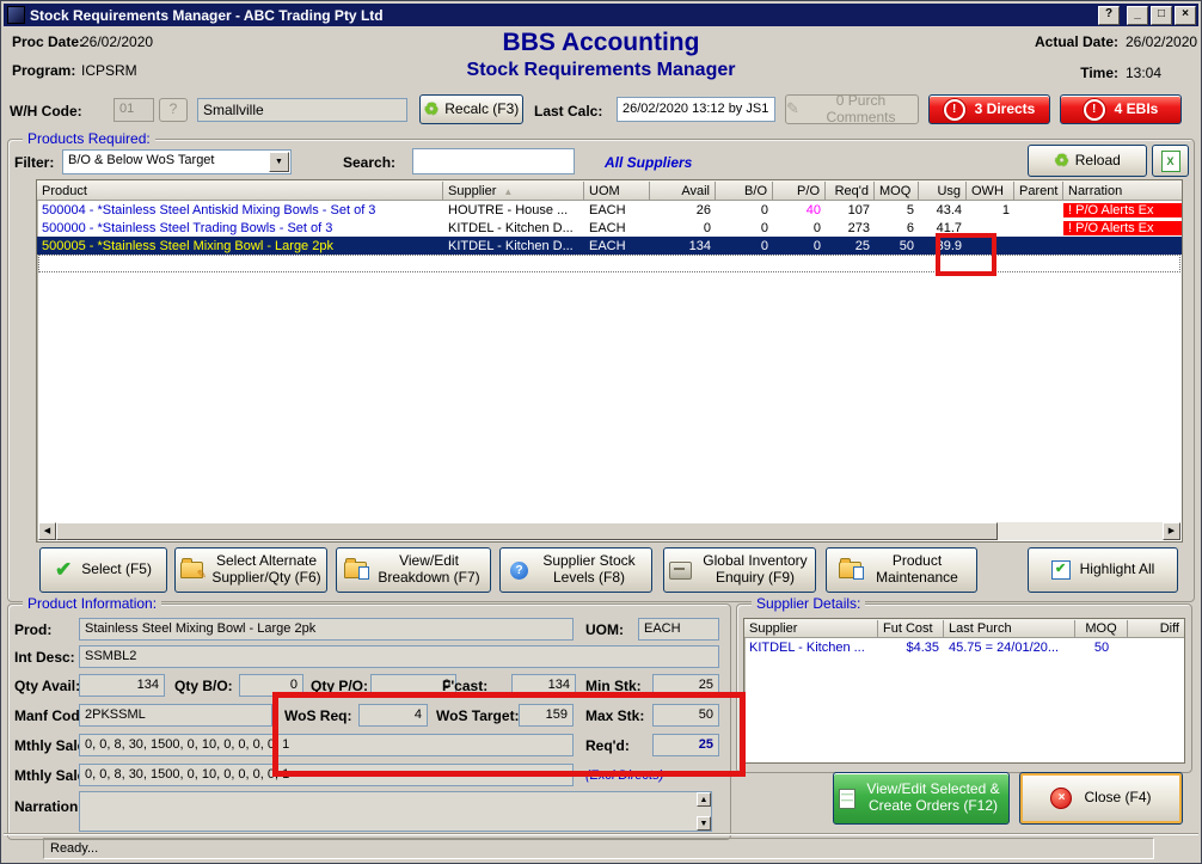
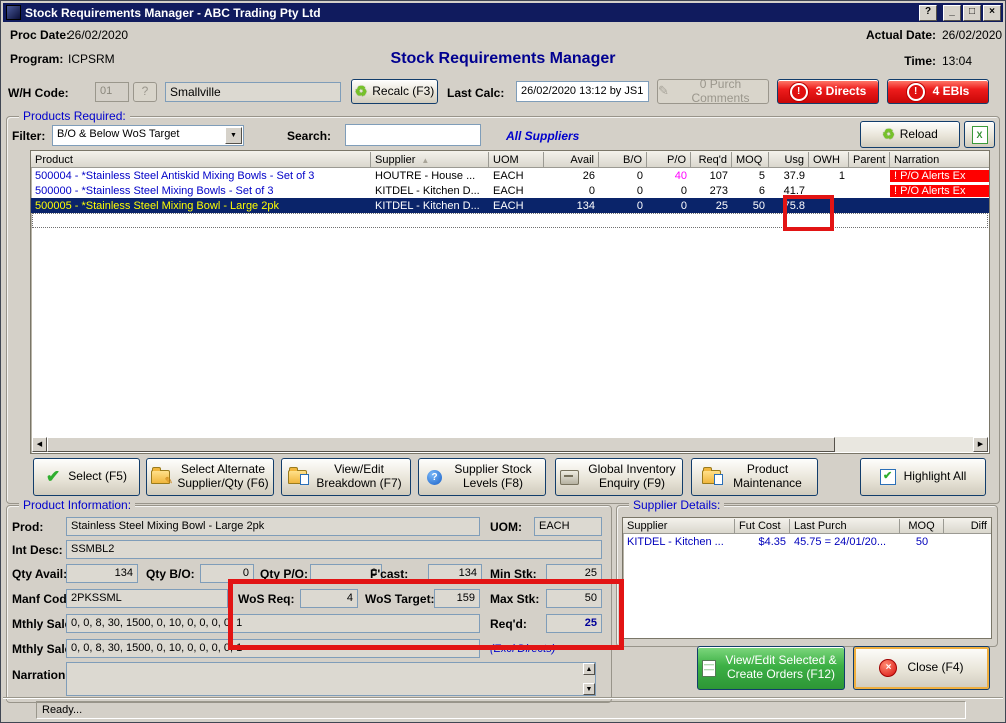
  Stock Requirements Manager - ABC Trading Pty Ltd
  ?
  _
  □
  ×
  Proc Date:
  26/02/2020
  Program:
  ICPSRM
- BBS Accounting
  Stock Requirements Manager
  Actual Date:
  26/02/2020
  Time:
  13:04
  W/H Code:
  01
  ?
  Smallville
  ♻
  Recalc (F3)
  Last Calc:
  26/02/2020 13:12 by JS1
  ✎
  0 Purch Comments
  !
  3 Directs
  !
  4 EBIs
  Products Required:
  Filter:
  B/O & Below WoS Target
  Search:
  All Suppliers
  ♻
  Reload
  X
  Product
  Supplier ▲
  UOM
  Avail
  B/O
  P/O
  Req'd
  MOQ
  Usg
  OWH
  Parent
  Narration
  500004 - *Stainless Steel Antiskid Mixing Bowls - Set of 3
  HOUTRE - House ...
  EACH
  26
  0
  40
  107
  5
- 43.4
+ 37.9
  1
  ! P/O Alerts Ex
- 500000 - *Stainless Steel Trading Bowls - Set of 3
+ 500000 - *Stainless Steel Mixing Bowls - Set of 3
  KITDEL - Kitchen D...
  EACH
  0
  0
  0
  273
  6
  41.7
  ! P/O Alerts Ex
  500005 - *Stainless Steel Mixing Bowl - Large 2pk
  KITDEL - Kitchen D...
  EACH
  134
  0
  0
  25
  50
- 39.9
+ 75.8
  ✔
  Select (F5)
  ✎
  Select Alternate Supplier/Qty (F6)
  View/Edit Breakdown (F7)
  ?
  Supplier Stock Levels (F8)
  Global Inventory Enquiry (F9)
  Product Maintenance
  ✔
  Highlight All
  Product Information:
  Prod:
  Stainless Steel Mixing Bowl - Large 2pk
  UOM:
  EACH
  Int Desc:
  SSMBL2
  Qty Avail
  134
  Qty B/O:
  0
  Qty P/O:
  0
  F'cast:
  134
  Min Stk:
  25
  Manf Cod
  2PKSSML
  WoS Req:
  4
  WoS Target:
  159
  Max Stk:
  50
  Mthly Sal
  0, 0, 8, 30, 1500, 0, 10, 0, 0, 0, 0, 1
  Req'd:
  25
  Mthly Sal
  0, 0, 8, 30, 1500, 0, 10, 0, 0, 0, 0, 1
  (Excl Directs)
  Narration
  Supplier Details:
  Supplier
  Fut Cost
  Last Purch
  MOQ
  Diff
  KITDEL - Kitchen ...
  $4.35
  45.75 = 24/01/20...
  50
  View/Edit Selected & Create Orders (F12)
  ×
  Close (F4)
  Ready...
